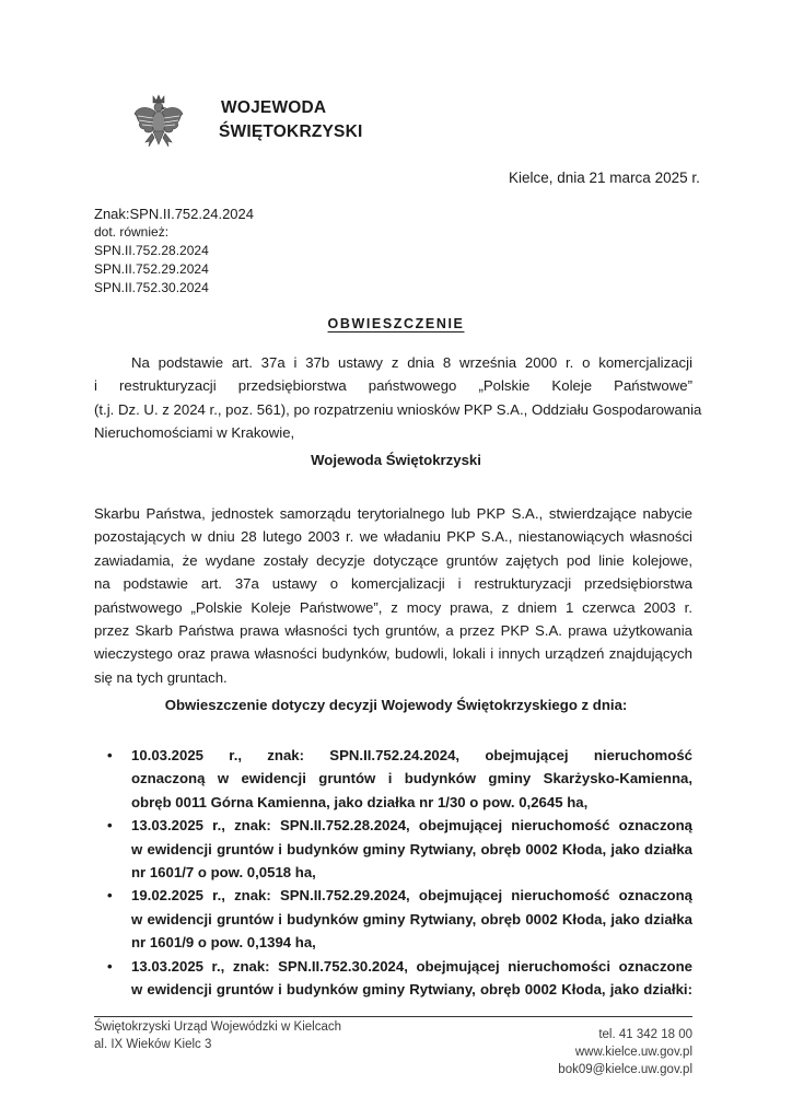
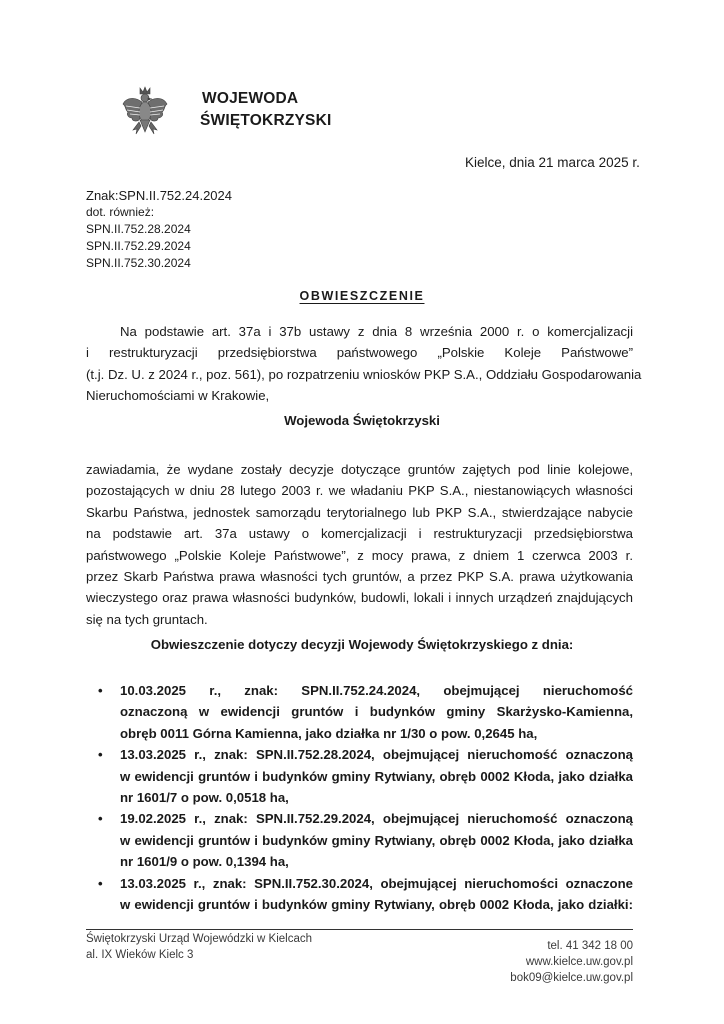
  WOJEWODA
  ŚWIĘTOKRZYSKI
  Kielce, dnia 21 marca 2025 r.
  Znak:SPN.II.752.24.2024
  dot. również:
  SPN.II.752.28.2024
  SPN.II.752.29.2024
  SPN.II.752.30.2024
  OBWIESZCZENIE
  Na podstawie art. 37a i 37b ustawy z dnia 8 września 2000 r. o komercjalizacji
  i restrukturyzacji przedsiębiorstwa państwowego „Polskie Koleje Państwowe”
  (t.j. Dz. U. z 2024 r., poz. 561), po rozpatrzeniu wniosków PKP S.A., Oddziału Gospodarowania
  Nieruchomościami w Krakowie,
  Wojewoda Świętokrzyski
- Skarbu Państwa, jednostek samorządu terytorialnego lub PKP S.A., stwierdzające nabycie
+ zawiadamia, że wydane zostały decyzje dotyczące gruntów zajętych pod linie kolejowe,
  pozostających w dniu 28 lutego 2003 r. we władaniu PKP S.A., niestanowiących własności
- zawiadamia, że wydane zostały decyzje dotyczące gruntów zajętych pod linie kolejowe,
+ Skarbu Państwa, jednostek samorządu terytorialnego lub PKP S.A., stwierdzające nabycie
  na podstawie art. 37a ustawy o komercjalizacji i restrukturyzacji przedsiębiorstwa
  państwowego „Polskie Koleje Państwowe”, z mocy prawa, z dniem 1 czerwca 2003 r.
  przez Skarb Państwa prawa własności tych gruntów, a przez PKP S.A. prawa użytkowania
  wieczystego oraz prawa własności budynków, budowli, lokali i innych urządzeń znajdujących
  się na tych gruntach.
  Obwieszczenie dotyczy decyzji Wojewody Świętokrzyskiego z dnia:
  •
  10.03.2025 r., znak: SPN.II.752.24.2024, obejmującej nieruchomość
  oznaczoną w ewidencji gruntów i budynków gminy Skarżysko-Kamienna,
  obręb 0011 Górna Kamienna, jako działka nr 1/30 o pow. 0,2645 ha,
  •
  13.03.2025 r., znak: SPN.II.752.28.2024, obejmującej nieruchomość oznaczoną
  w ewidencji gruntów i budynków gminy Rytwiany, obręb 0002 Kłoda, jako działka
  nr 1601/7 o pow. 0,0518 ha,
  •
  19.02.2025 r., znak: SPN.II.752.29.2024, obejmującej nieruchomość oznaczoną
  w ewidencji gruntów i budynków gminy Rytwiany, obręb 0002 Kłoda, jako działka
  nr 1601/9 o pow. 0,1394 ha,
  •
  13.03.2025 r., znak: SPN.II.752.30.2024, obejmującej nieruchomości oznaczone
  w ewidencji gruntów i budynków gminy Rytwiany, obręb 0002 Kłoda, jako działki:
  Świętokrzyski Urząd Wojewódzki w Kielcach
  al. IX Wieków Kielc 3
  tel. 41 342 18 00
  www.kielce.uw.gov.pl
  bok09@kielce.uw.gov.pl
